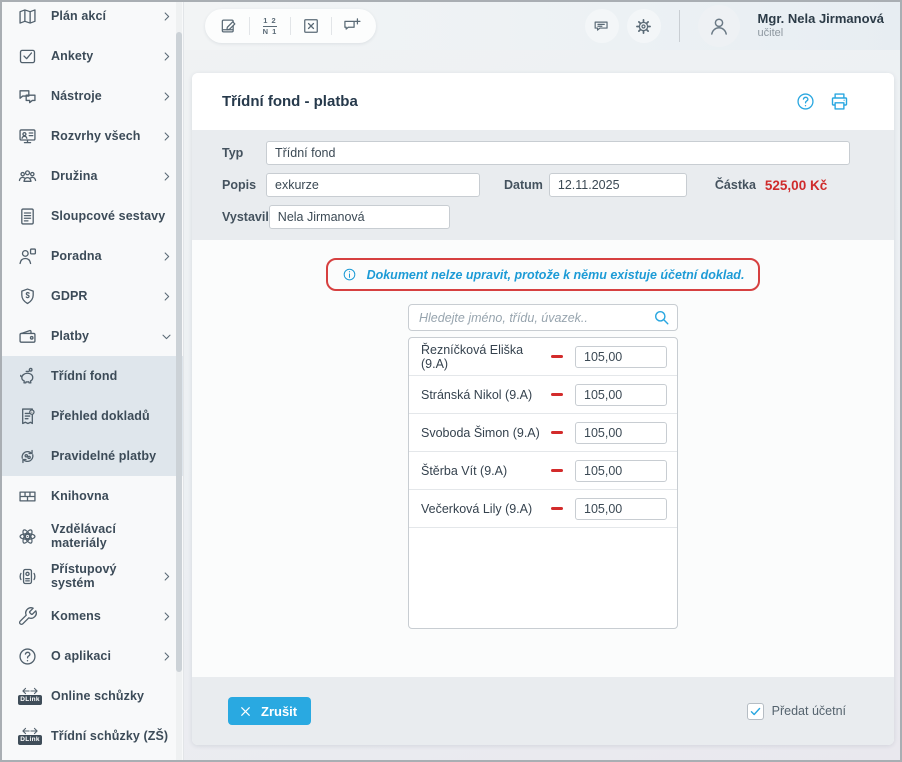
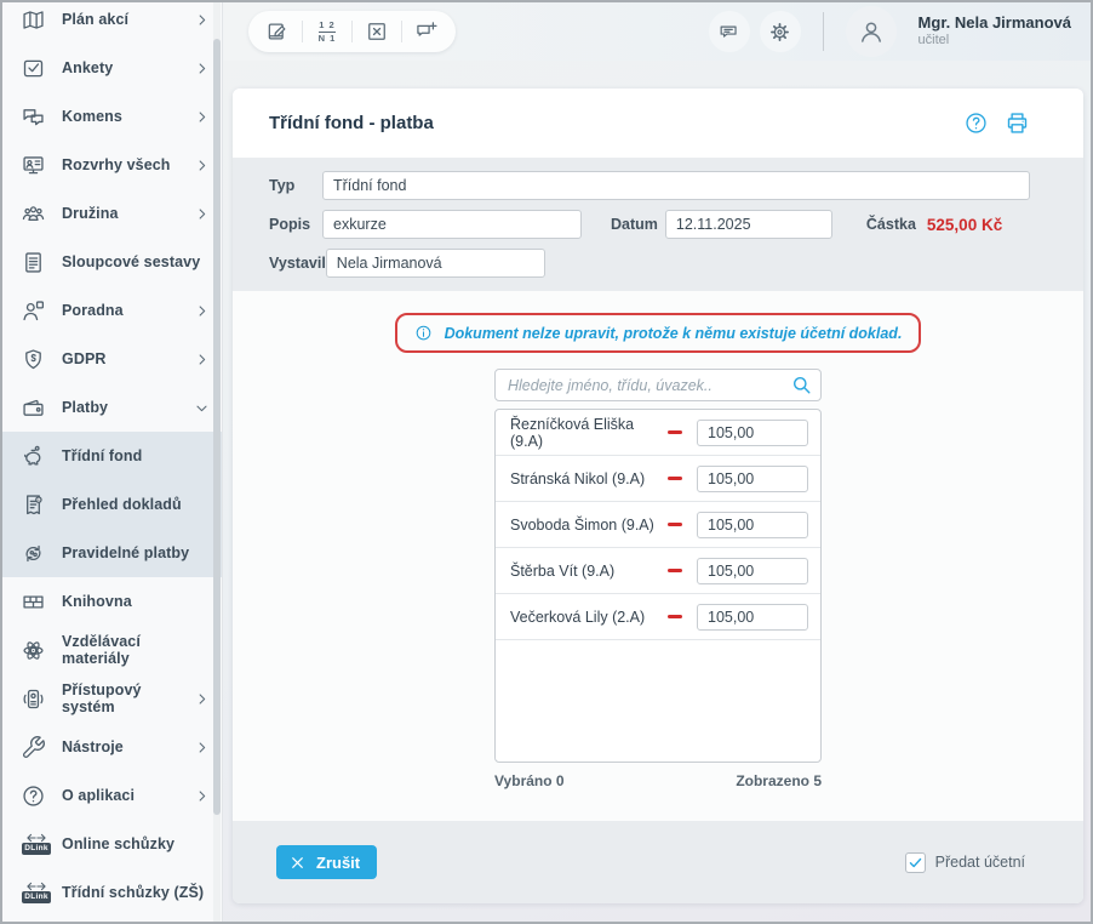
  Plán akcí
  Ankety
- Nástroje
+ Komens
  Rozvrhy všech
  Družina
  Sloupcové sestavy
  Poradna
  GDPR
  Platby
  Třídní fond
  Přehled dokladů
  Pravidelné platby
  Knihovna
  Vzdělávací materiály
  Přístupový systém
- Komens
+ Nástroje
  O aplikaci
  Online schůzky
  Třídní schůzky (ZŠ)
  1 2
  N 1
  Mgr. Nela Jirmanová
  učitel
  Třídní fond - platba
  Typ
  Třídní fond
  Popis
  exkurze
  Datum
  12.11.2025
  Částka
  525,00 Kč
  Vystavil
  Nela Jirmanová
  Dokument nelze upravit, protože k němu existuje účetní doklad.
  Hledejte jméno, třídu, úvazek..
  Řezníčková Eliška (9.A)
  105,00
  Stránská Nikol (9.A)
  105,00
  Svoboda Šimon (9.A)
  105,00
  Štěrba Vít (9.A)
  105,00
- Večerková Lily (9.A)
+ Večerková Lily (2.A)
  105,00
+ Vybráno 0
+ Zobrazeno 5
  Zrušit
  Předat účetní
